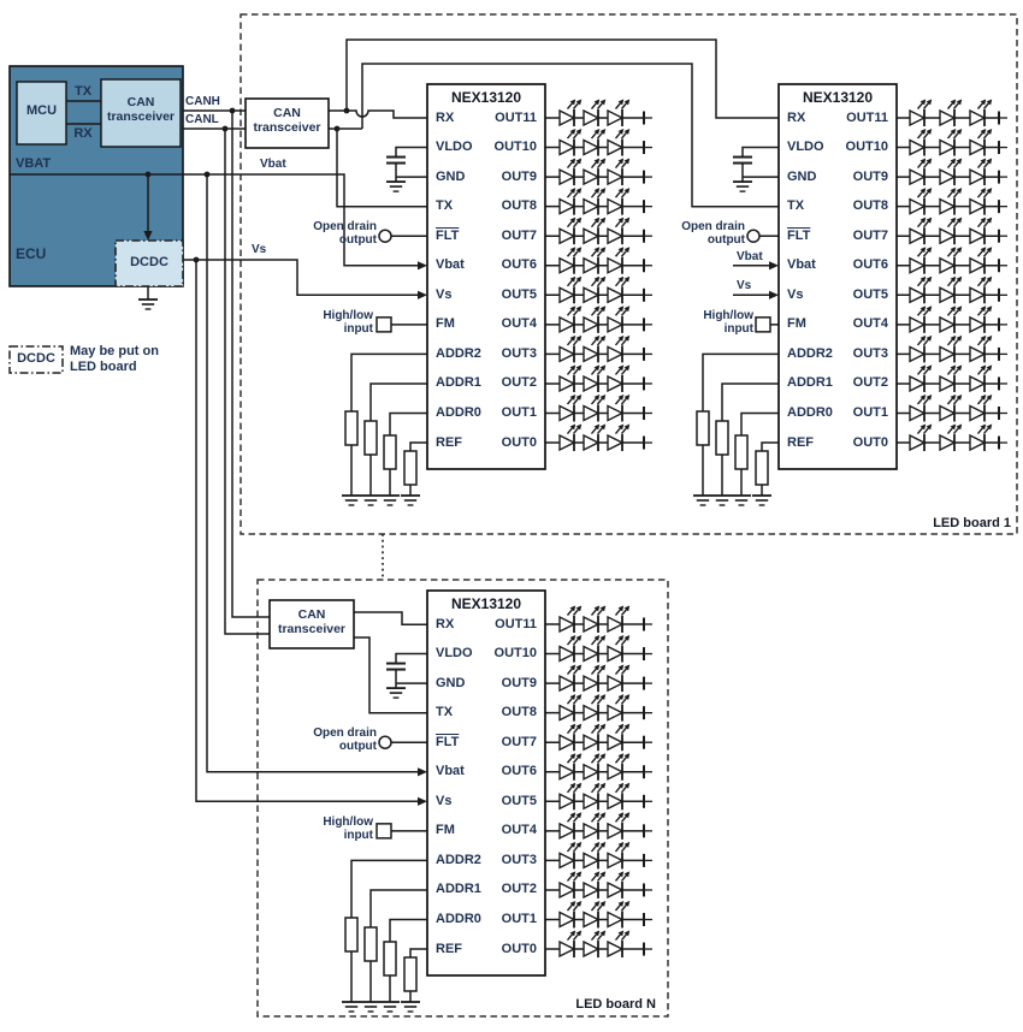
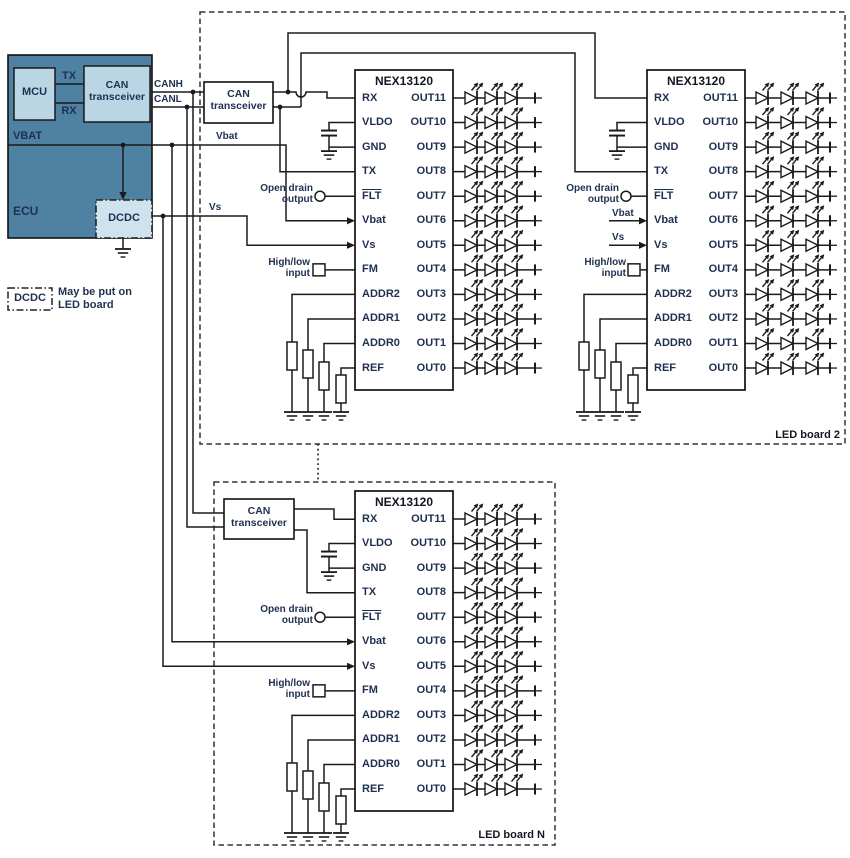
  MCU
  CAN
  transceiver
  TX
  RX
  VBAT
  ECU
  DCDC
  CANH
  CANL
  Vbat
  Vs
  CAN
  transceiver
  CAN
  transceiver
  DCDC
  May be put on
  LED board
- LED board 1
+ LED board 2
  LED board N
  Vbat
  Vs
  NEX13120
  RX
  OUT11
  VLDO
  OUT10
  GND
  OUT9
  TX
  OUT8
  FLT
  OUT7
  Vbat
  OUT6
  Vs
  OUT5
  FM
  OUT4
  ADDR2
  OUT3
  ADDR1
  OUT2
  ADDR0
  OUT1
  REF
  OUT0
  Open drain
  output
  High/low
  input
  NEX13120
  RX
  OUT11
  VLDO
  OUT10
  GND
  OUT9
  TX
  OUT8
  FLT
  OUT7
  Vbat
  OUT6
  Vs
  OUT5
  FM
  OUT4
  ADDR2
  OUT3
  ADDR1
  OUT2
  ADDR0
  OUT1
  REF
  OUT0
  Open drain
  output
  High/low
  input
  NEX13120
  RX
  OUT11
  VLDO
  OUT10
  GND
  OUT9
  TX
  OUT8
  FLT
  OUT7
  Vbat
  OUT6
  Vs
  OUT5
  FM
  OUT4
  ADDR2
  OUT3
  ADDR1
  OUT2
  ADDR0
  OUT1
  REF
  OUT0
  Open drain
  output
  High/low
  input
